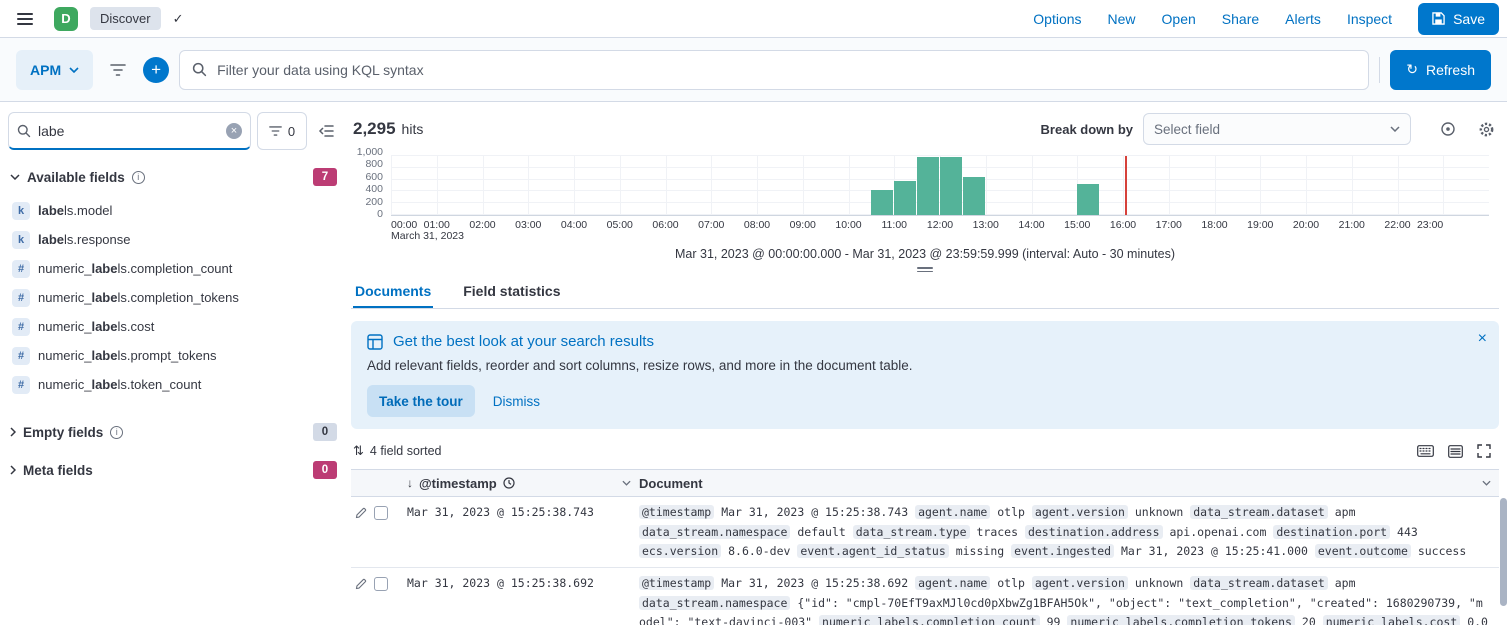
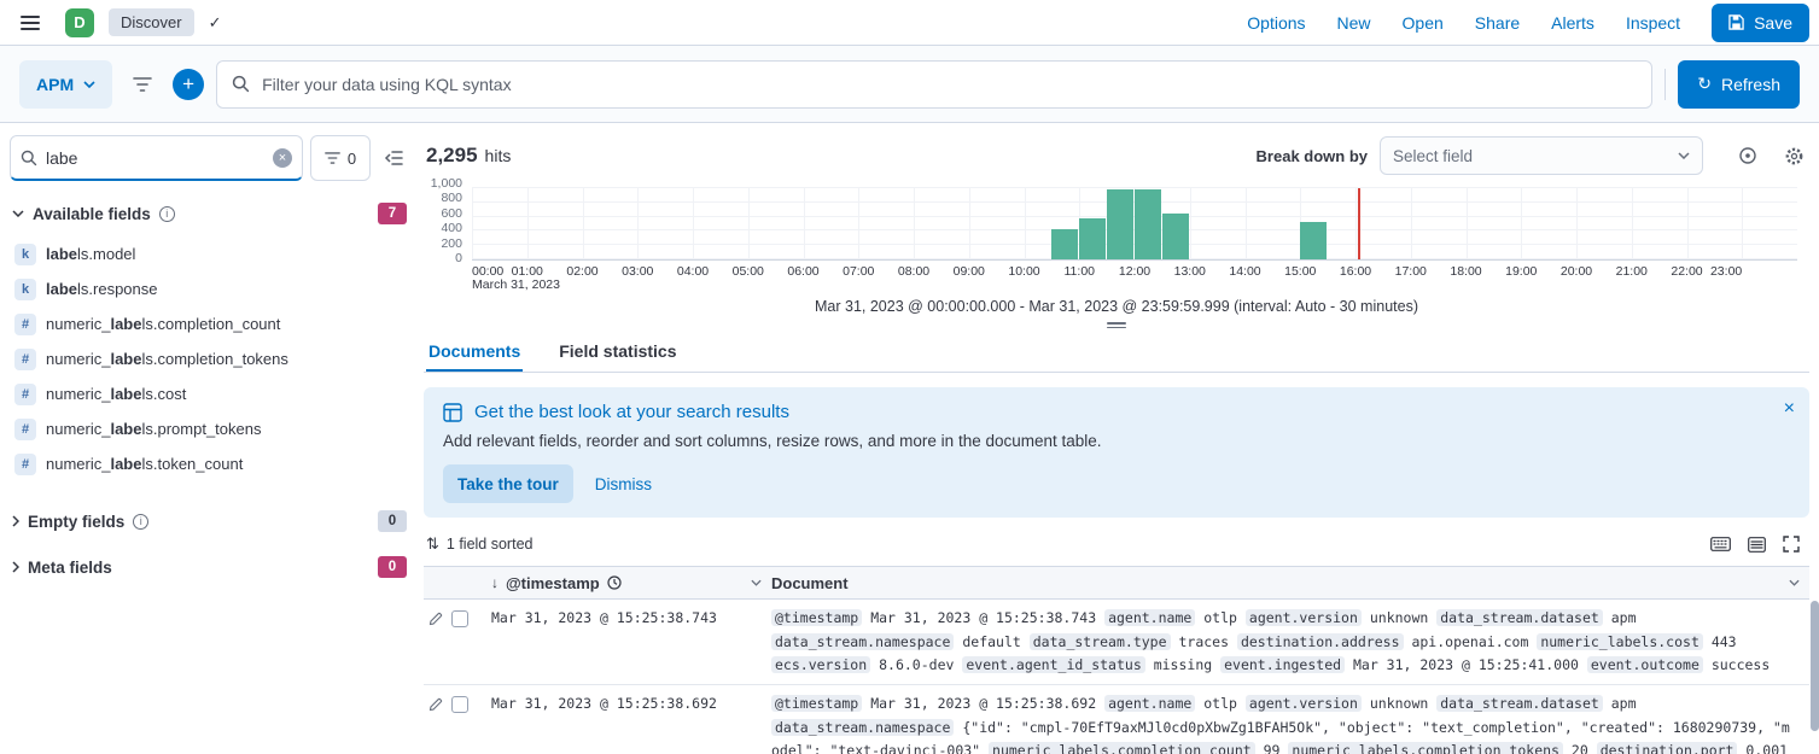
  D
  Discover
  ✓
  Options
  New
  Open
  Share
  Alerts
  Inspect
  Save
  APM
  +
  Filter your data using KQL syntax
  ↻
  Refresh
  labe
  ×
  0
  Available fields
  i
  7
  k
  labels.model
  k
  labels.response
  #
  numeric_labels.completion_count
  #
  numeric_labels.completion_tokens
  #
  numeric_labels.cost
  #
  numeric_labels.prompt_tokens
  #
  numeric_labels.token_count
  Empty fields
  i
  0
  Meta fields
  0
  2,295
  hits
  Break down by
  Select field
  0
  200
  400
  600
  800
  1,000
  March 31, 2023
  00:00
  01:00
  02:00
  03:00
  04:00
  05:00
  06:00
  07:00
  08:00
  09:00
  10:00
  11:00
  12:00
  13:00
  14:00
  15:00
  16:00
  17:00
  18:00
  19:00
  20:00
  21:00
  22:00
  23:00
  Mar 31, 2023 @ 00:00:00.000 - Mar 31, 2023 @ 23:59:59.999 (interval: Auto - 30 minutes)
  Documents
  Field statistics
  Get the best look at your search results
  ×
  Add relevant fields, reorder and sort columns, resize rows, and more in the document table.
  Take the tour
  Dismiss
  ⇅
- 4 field sorted
+ 1 field sorted
  ↓
  @timestamp
  Document
  Mar 31, 2023 @ 15:25:38.743
- @timestamp Mar 31, 2023 @ 15:25:38.743 agent.name otlp agent.version unknown data_stream.dataset apm data_stream.namespace default data_stream.type traces destination.address api.openai.com destination.port 443 ecs.version 8.6.0-dev event.agent_id_status missing event.ingested Mar 31, 2023 @ 15:25:41.000 event.outcome success
+ @timestamp Mar 31, 2023 @ 15:25:38.743 agent.name otlp agent.version unknown data_stream.dataset apm data_stream.namespace default data_stream.type traces destination.address api.openai.com numeric_labels.cost 443 ecs.version 8.6.0-dev event.agent_id_status missing event.ingested Mar 31, 2023 @ 15:25:41.000 event.outcome success
  Mar 31, 2023 @ 15:25:38.692
- @timestamp Mar 31, 2023 @ 15:25:38.692 agent.name otlp agent.version unknown data_stream.dataset apm data_stream.namespace {"id": "cmpl-70EfT9axMJl0cd0pXbwZg1BFAH5Ok", "object": "text_completion", "created": 1680290739, "model": "text-davinci-003" numeric_labels.completion_count 99 numeric_labels.completion_tokens 20 numeric_labels.cost 0.0
+ @timestamp Mar 31, 2023 @ 15:25:38.692 agent.name otlp agent.version unknown data_stream.dataset apm data_stream.namespace {"id": "cmpl-70EfT9axMJl0cd0pXbwZg1BFAH5Ok", "object": "text_completion", "created": 1680290739, "model": "text-davinci-003" numeric_labels.completion_count 99 numeric_labels.completion_tokens 20 destination.port 0.001
